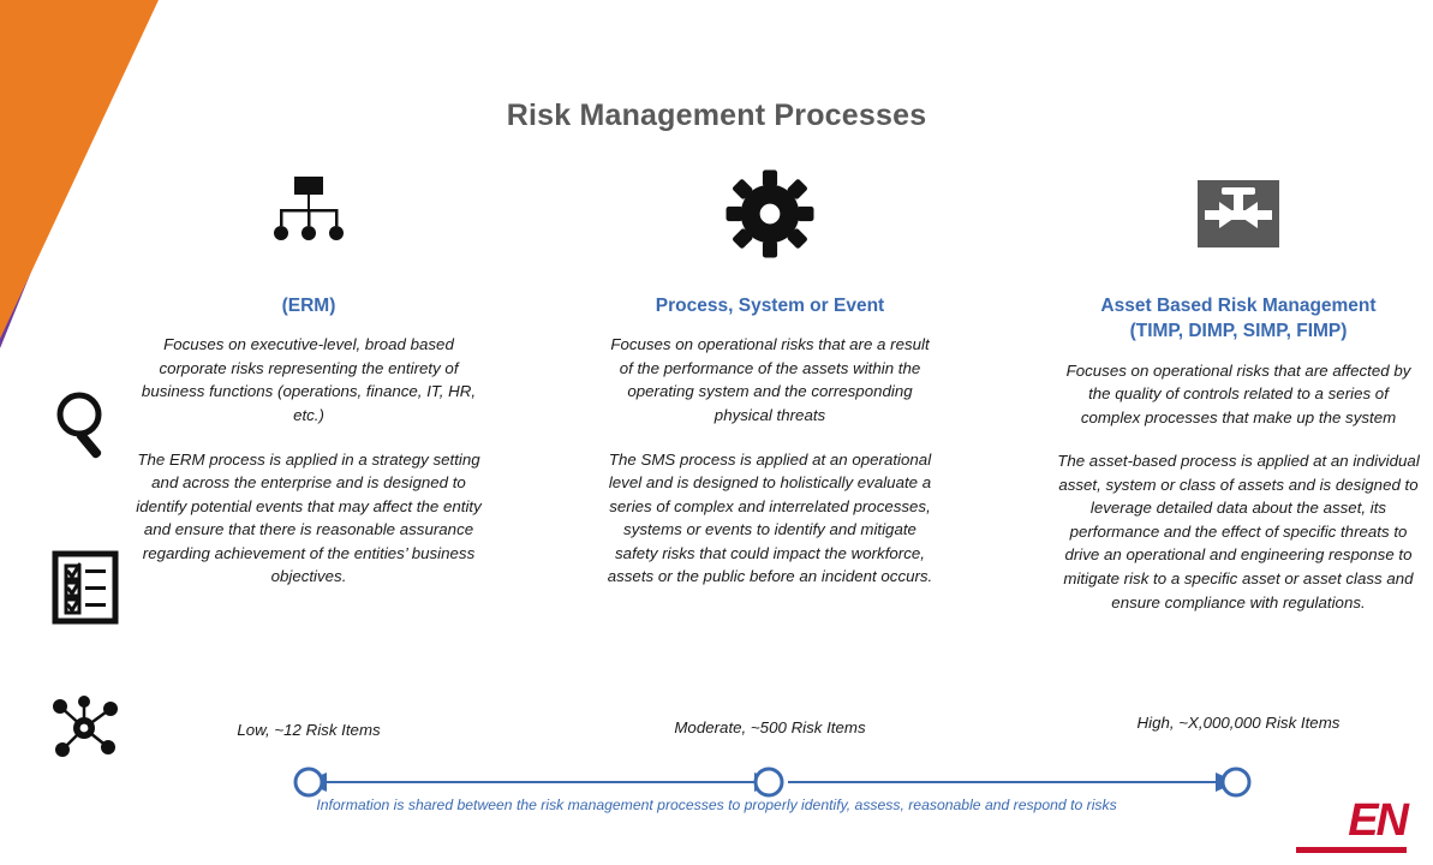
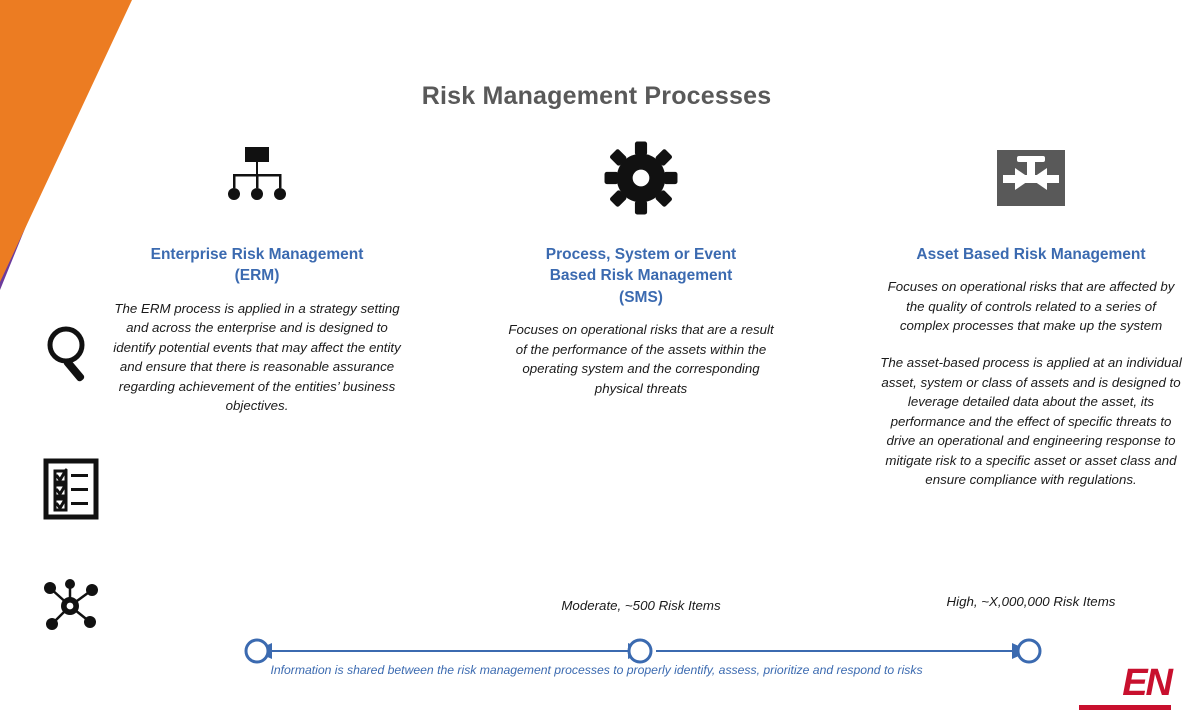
  Risk Management Processes
+ Enterprise Risk Management
  (ERM)
- Focuses on executive-level, broad based corporate risks representing the entirety of business functions (operations, finance, IT, HR, etc.)
  The ERM process is applied in a strategy setting and across the enterprise and is designed to identify potential events that may affect the entity and ensure that there is reasonable assurance regarding achievement of the entities’ business objectives.
  Process, System or Event
+ Based Risk Management
+ (SMS)
  Focuses on operational risks that are a result of the performance of the assets within the operating system and the corresponding physical threats
- The SMS process is applied at an operational level and is designed to holistically evaluate a series of complex and interrelated processes, systems or events to identify and mitigate safety risks that could impact the workforce, assets or the public before an incident occurs.
  Asset Based Risk Management
- (TIMP, DIMP, SIMP, FIMP)
  Focuses on operational risks that are affected by the quality of controls related to a series of complex processes that make up the system
  The asset-based process is applied at an individual asset, system or class of assets and is designed to leverage detailed data about the asset, its performance and the effect of specific threats to drive an operational and engineering response to mitigate risk to a specific asset or asset class and ensure compliance with regulations.
- Low, ~12 Risk Items
  Moderate, ~500 Risk Items
  High, ~X,000,000 Risk Items
- Information is shared between the risk management processes to properly identify, assess, reasonable and respond to risks
+ Information is shared between the risk management processes to properly identify, assess, prioritize and respond to risks
  EN
